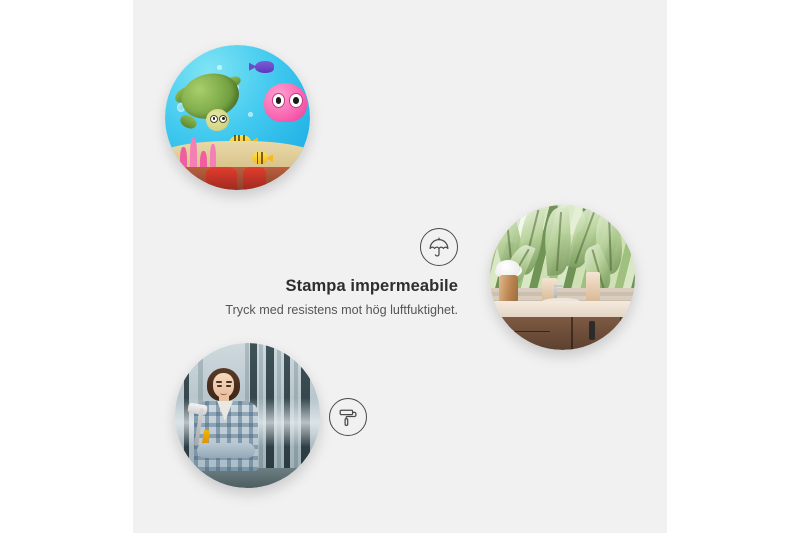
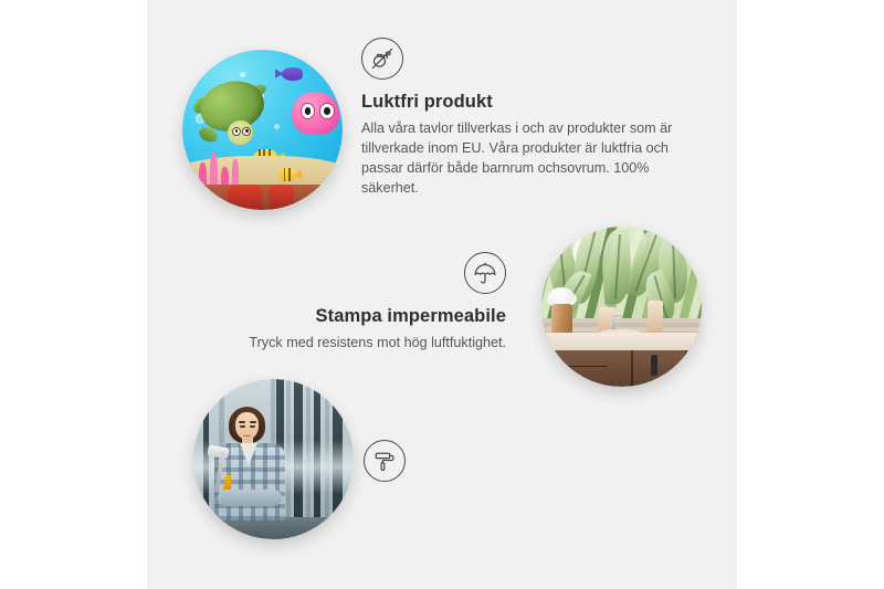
+ Luktfri produkt
+ Alla våra tavlor tillverkas i och av produkter som är tillverkade inom EU. Våra produkter är luktfria och passar därför både barnrum ochsovrum. 100% säkerhet.
  Stampa impermeabile
  Tryck med resistens mot hög luftfuktighet.
